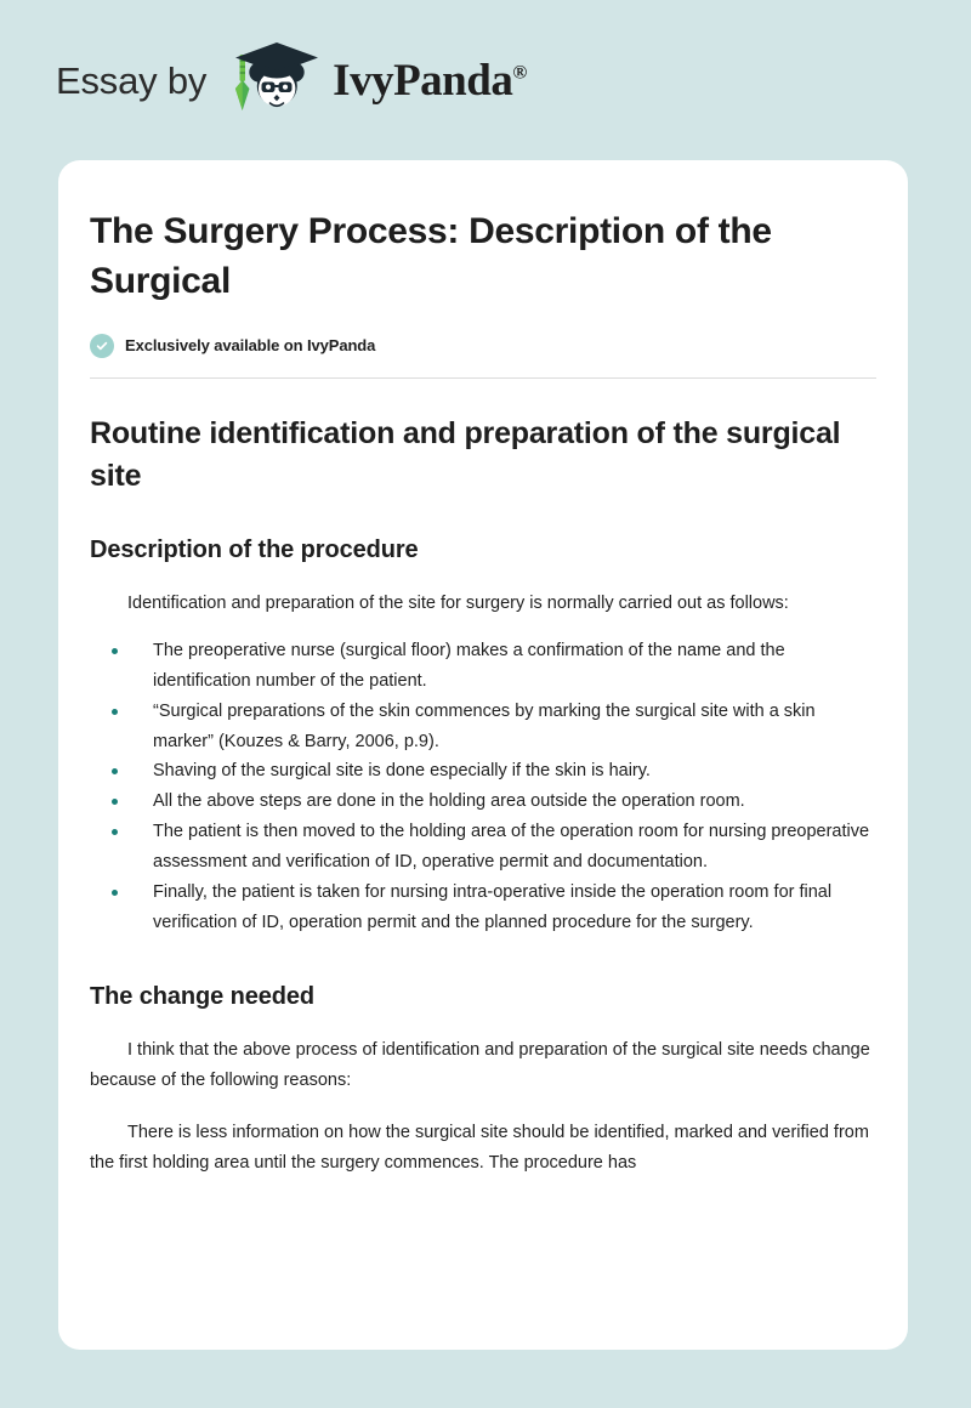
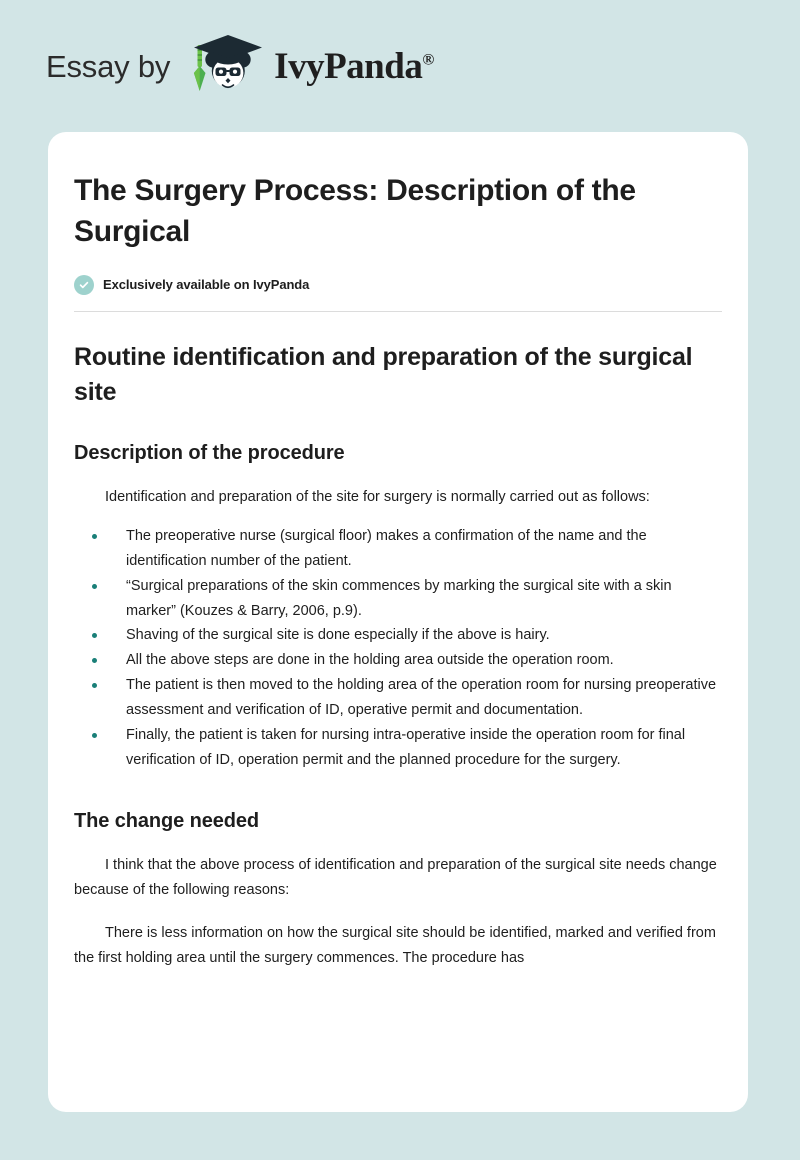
  Essay by
  IvyPanda®
  The Surgery Process: Description of the Surgical
  Exclusively available on IvyPanda
  Routine identification and preparation of the surgical site
  Description of the procedure
  Identification and preparation of the site for surgery is normally carried out as follows:
  The preoperative nurse (surgical floor) makes a confirmation of the name and the identification number of the patient.
  “Surgical preparations of the skin commences by marking the surgical site with a skin marker” (Kouzes & Barry, 2006, p.9).
- Shaving of the surgical site is done especially if the skin is hairy.
+ Shaving of the surgical site is done especially if the above is hairy.
  All the above steps are done in the holding area outside the operation room.
  The patient is then moved to the holding area of the operation room for nursing preoperative assessment and verification of ID, operative permit and documentation.
  Finally, the patient is taken for nursing intra-operative inside the operation room for final verification of ID, operation permit and the planned procedure for the surgery.
  The change needed
  I think that the above process of identification and preparation of the surgical site needs change because of the following reasons:
  There is less information on how the surgical site should be identified, marked and verified from the first holding area until the surgery commences. The procedure has
